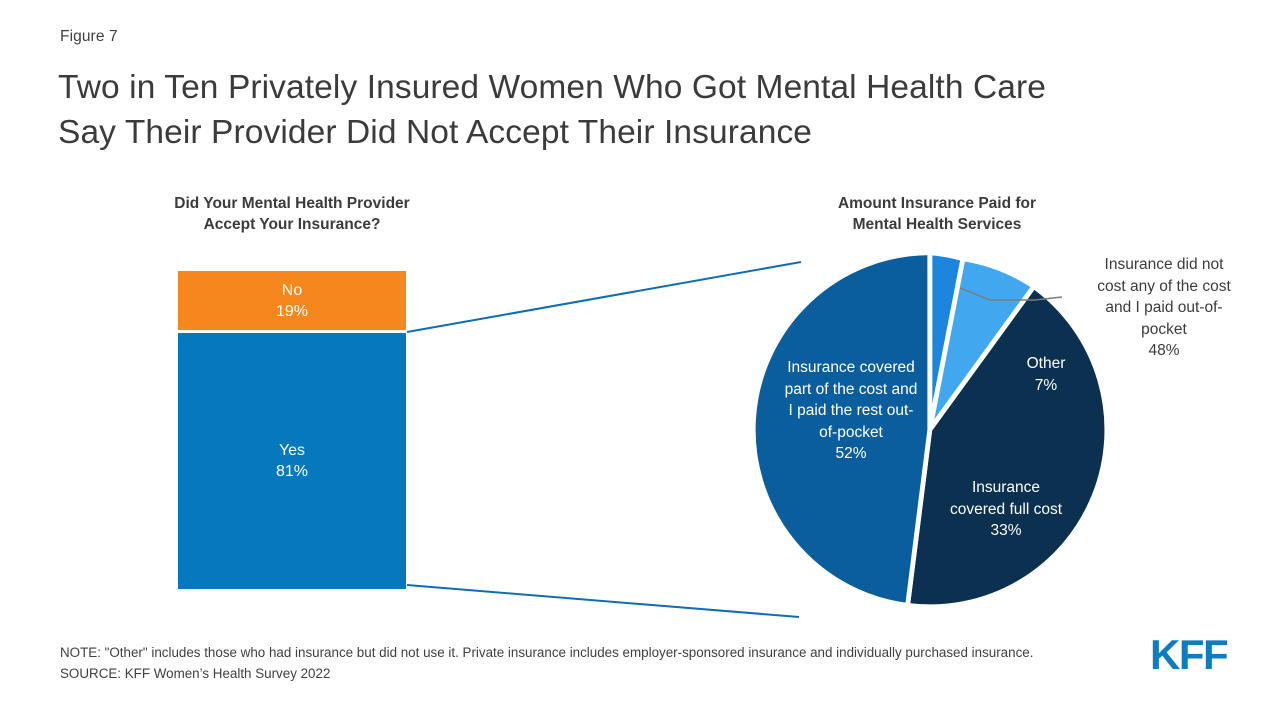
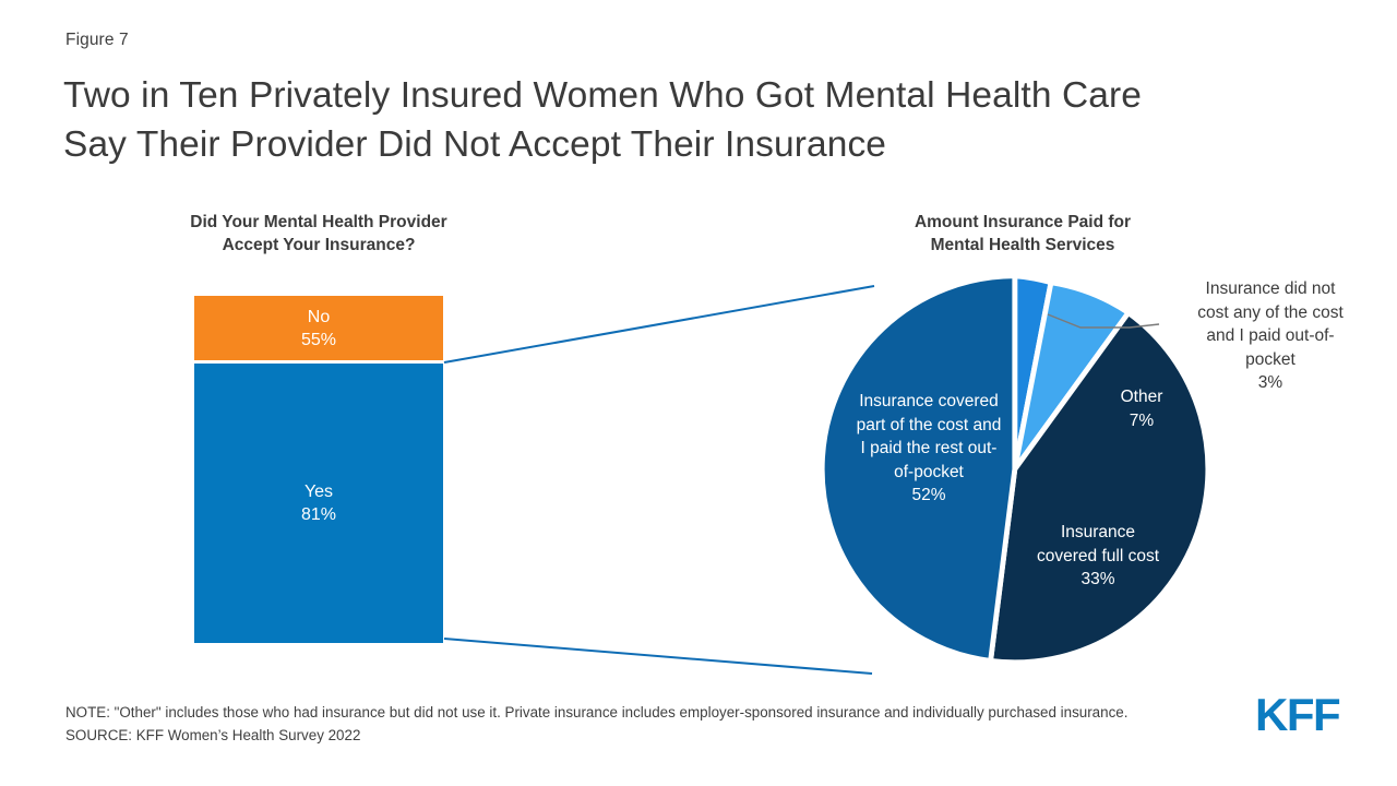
  Figure 7
  Two in Ten Privately Insured Women Who Got Mental Health Care
  Say Their Provider Did Not Accept Their Insurance
  Did Your Mental Health Provider
  Accept Your Insurance?
  Amount Insurance Paid for
  Mental Health Services
  No
- 19%
+ 55%
  Yes
  81%
  Insurance covered
  part of the cost and
  I paid the rest out-
  of-pocket
  52%
  Insurance
  covered full cost
  33%
  Other
  7%
  Insurance did not
  cost any of the cost
  and I paid out-of-
  pocket
- 48%
+ 3%
  NOTE: "Other" includes those who had insurance but did not use it. Private insurance includes employer-sponsored insurance and individually purchased insurance.
  SOURCE: KFF Women’s Health Survey 2022
  KFF
